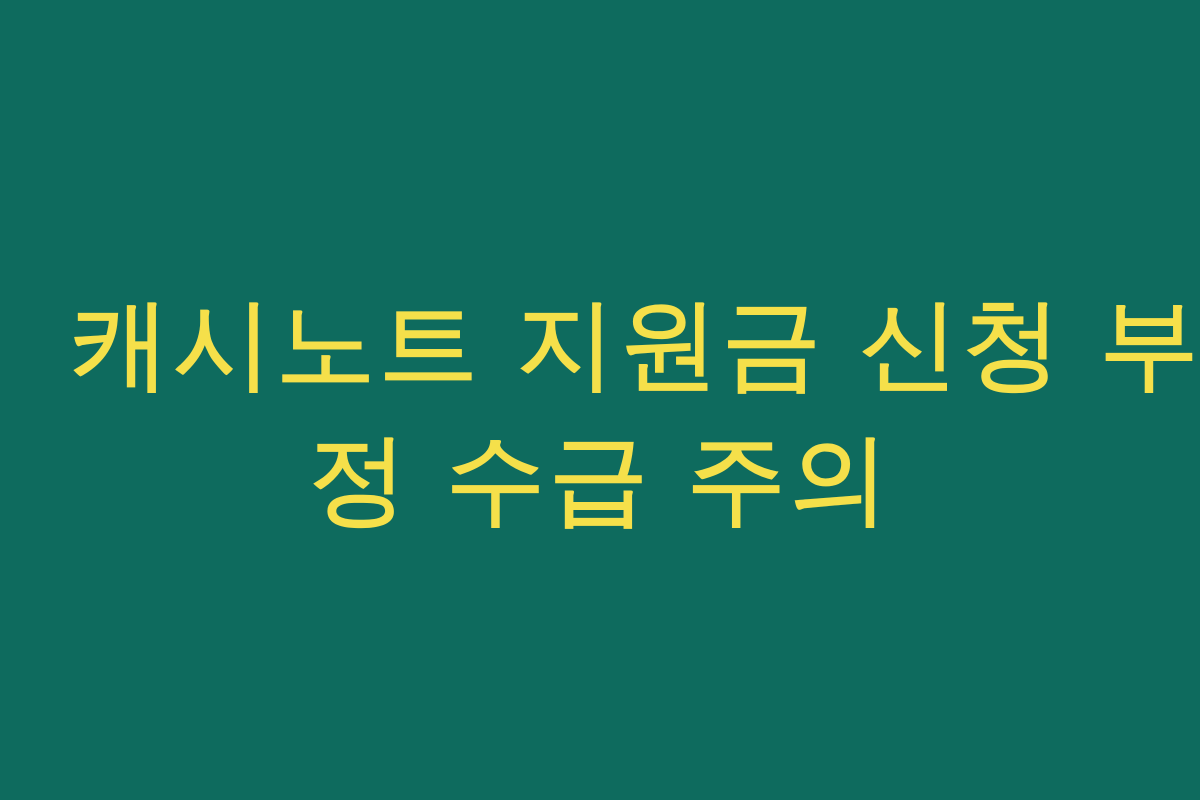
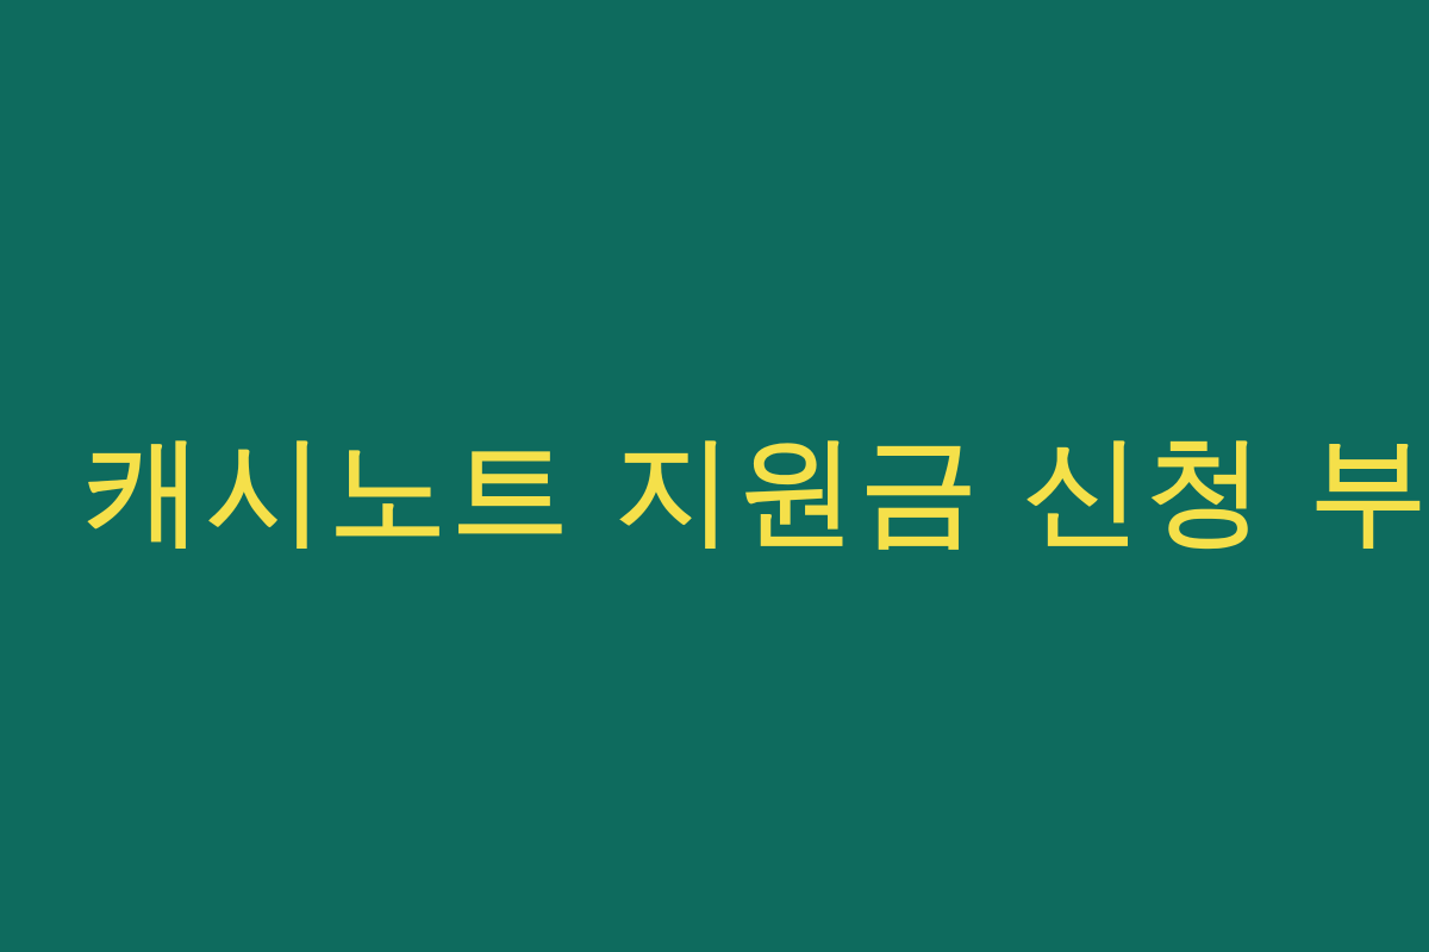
  캐시노트 지원금 신청 부
- 정 수급 주의
